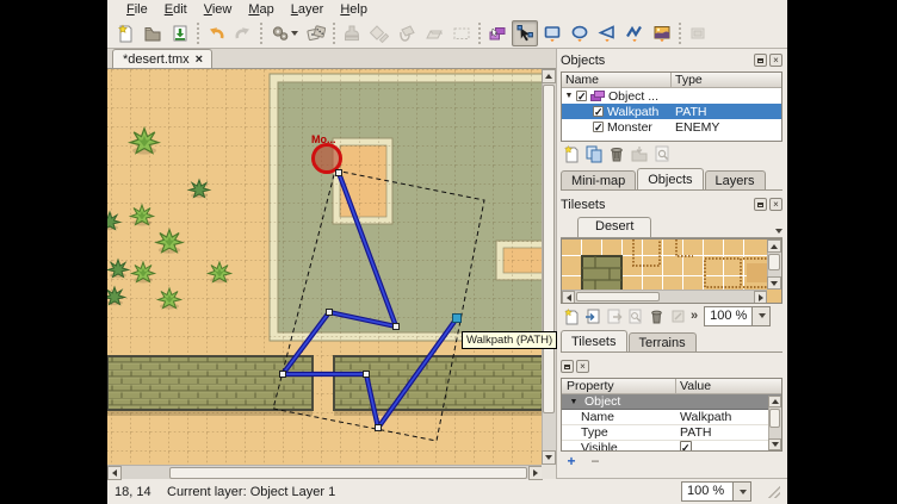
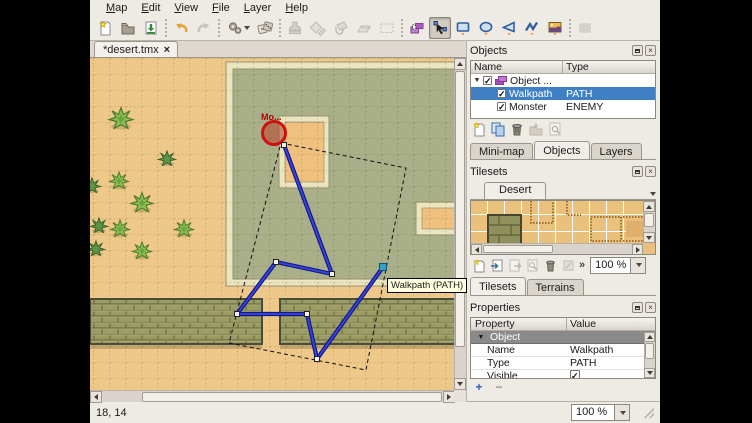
- File
+ Map
  Edit
  View
- Map
+ File
  Layer
  Help
  *desert.tmx
  ×
  Mo...
  Walkpath (PATH)
  Objects
  ×
  Name
  Type
  ✓
  Object ...
  ✓
  Walkpath
  PATH
  ✓
  Monster
  ENEMY
  Mini-map
  Objects
  Layers
  Tilesets
  ×
  Desert
  »
  100 %
  Tilesets
  Terrains
+ Properties
  ×
  Property
  Value
  Object
  Name
  Walkpath
  Type
  PATH
  Visible
  ✓
  +
  −
  18, 14
- Current layer: Object Layer 1
  100 %
